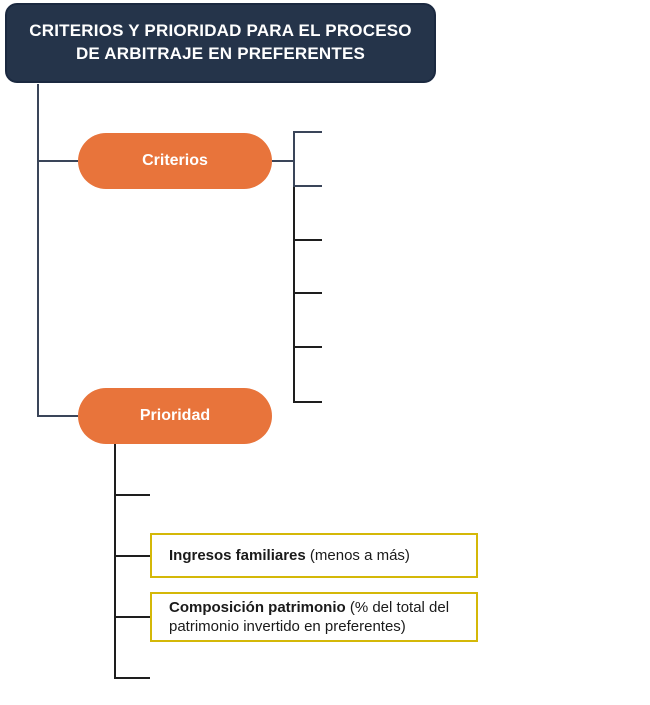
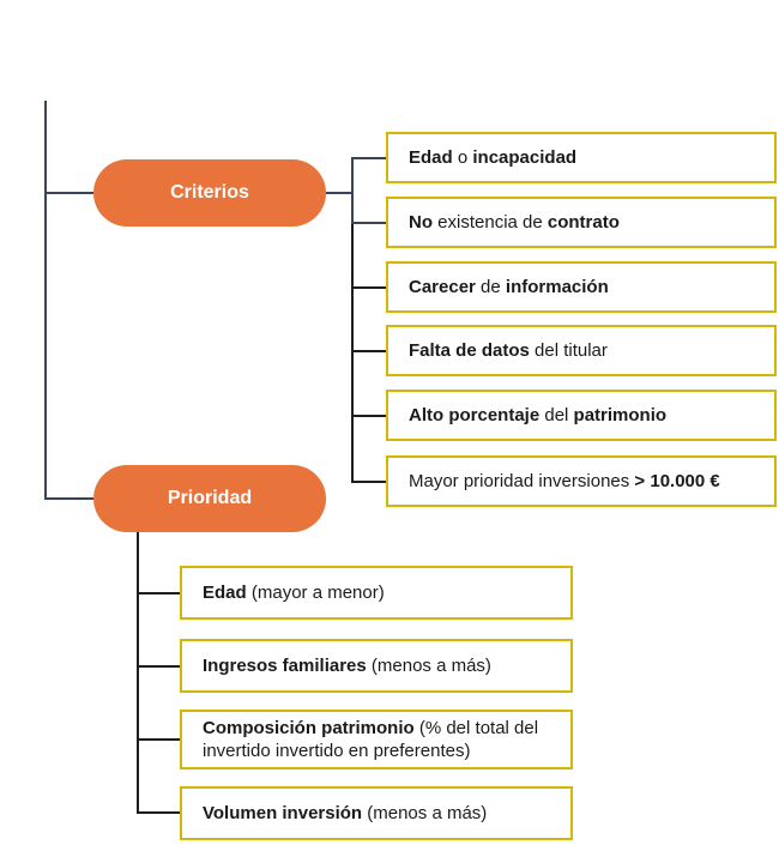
- CRITERIOS Y PRIORIDAD PARA EL PROCESO DE ARBITRAJE EN PREFERENTES
  Criterios
  Prioridad
+ Edad o incapacidad
+ No existencia de contrato
+ Carecer de información
+ Falta de datos del titular
+ Alto porcentaje del patrimonio
+ Mayor prioridad inversiones > 10.000 €
+ Edad (mayor a menor)
  Ingresos familiares (menos a más)
- Composición patrimonio (% del total del patrimonio invertido en preferentes)
+ Composición patrimonio (% del total del invertido invertido en preferentes)
+ Volumen inversión (menos a más)
